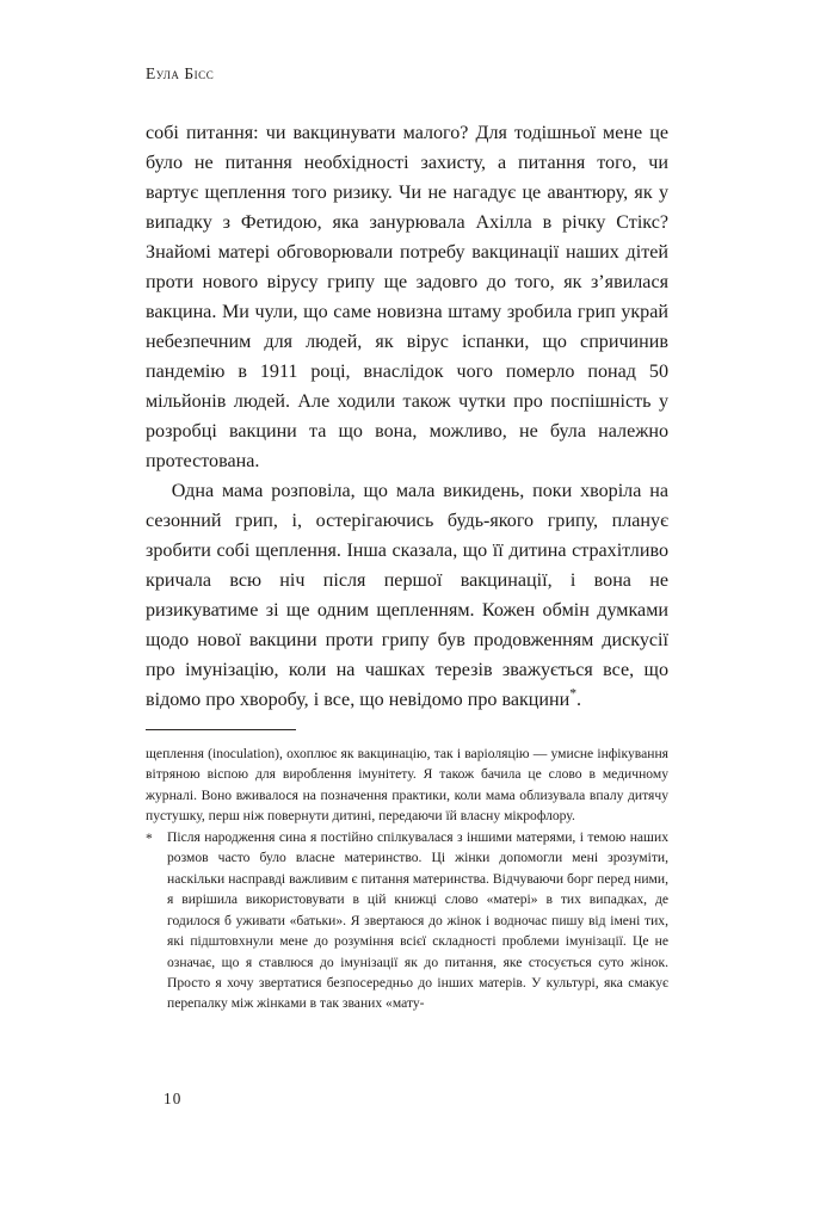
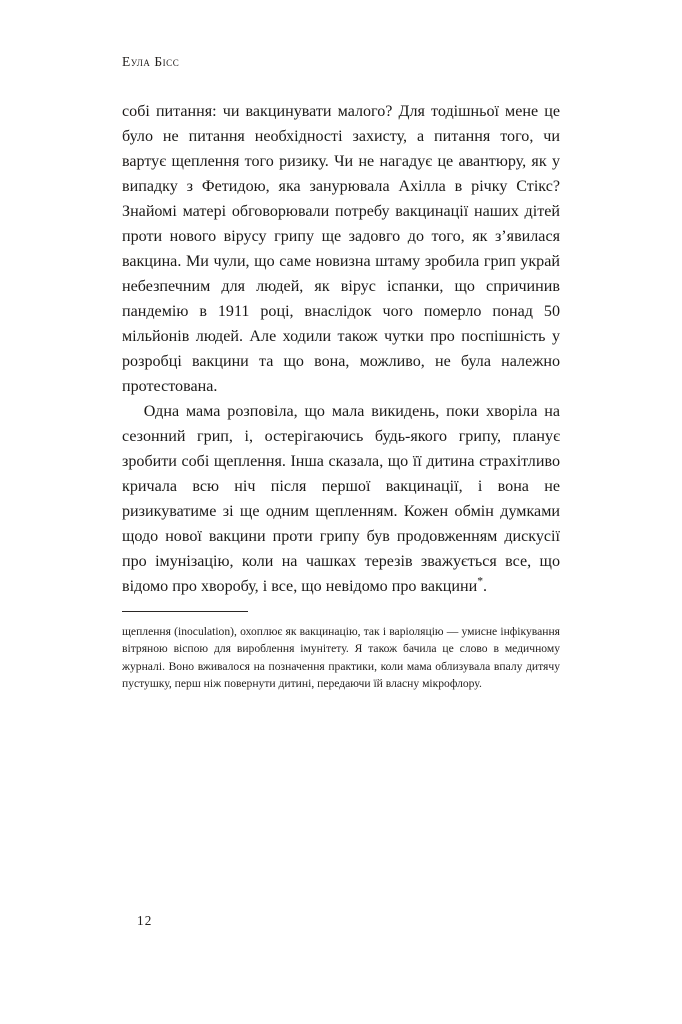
  Еула Бісс
  собі питання: чи вакцинувати малого? Для тодішньої мене це було не питання необхідності захисту, а питання того, чи вартує щеплення того ризику. Чи не нагадує це авантюру, як у випадку з Фетидою, яка занурювала Ахілла в річку Стікс? Знайомі матері обговорювали потребу вакцинації наших дітей проти нового вірусу грипу ще задовго до того, як з’явилася вакцина. Ми чули, що саме новизна штаму зробила грип украй небезпечним для людей, як вірус іспанки, що спричинив пандемію в 1911 році, внаслідок чого померло понад 50 мільйонів людей. Але ходили також чутки про поспішність у розробці вакцини та що вона, можливо, не була належно протестована.
  Одна мама розповіла, що мала викидень, поки хворіла на сезонний грип, і, остерігаючись будь-якого грипу, планує зробити собі щеплення. Інша сказала, що її дитина страхітливо кричала всю ніч після першої вакцинації, і вона не ризикуватиме зі ще одним щепленням. Кожен обмін думками щодо нової вакцини проти грипу був продовженням дискусії про імунізацію, коли на чашках терезів зважується все, що відомо про хворобу, і все, що невідомо про вакцини*.
  щеплення (inoculation), охоплює як вакцинацію, так і варіоляцію — умисне інфікування вітряною віспою для вироблення імунітету. Я також бачила це слово в медичному журналі. Воно вживалося на позначення практики, коли мама облизувала впалу дитячу пустушку, перш ніж повернути дитині, передаючи їй власну мікрофлору.
- *
- Після народження сина я постійно спілкувалася з іншими матерями, і темою наших розмов часто було власне материнство. Ці жінки допомогли мені зрозуміти, наскільки насправді важливим є питання материнства. Відчуваючи борг перед ними, я вирішила використовувати в цій книжці слово «матері» в тих випадках, де годилося б уживати «батьки». Я звертаюся до жінок і водночас пишу від імені тих, які підштовхнули мене до розуміння всієї складності проблеми імунізації. Це не означає, що я ставлюся до імунізації як до питання, яке стосується суто жінок. Просто я хочу звертатися безпосередньо до інших матерів. У культурі, яка смакує перепалку між жінками в так званих «мату-
- 10
+ 12
